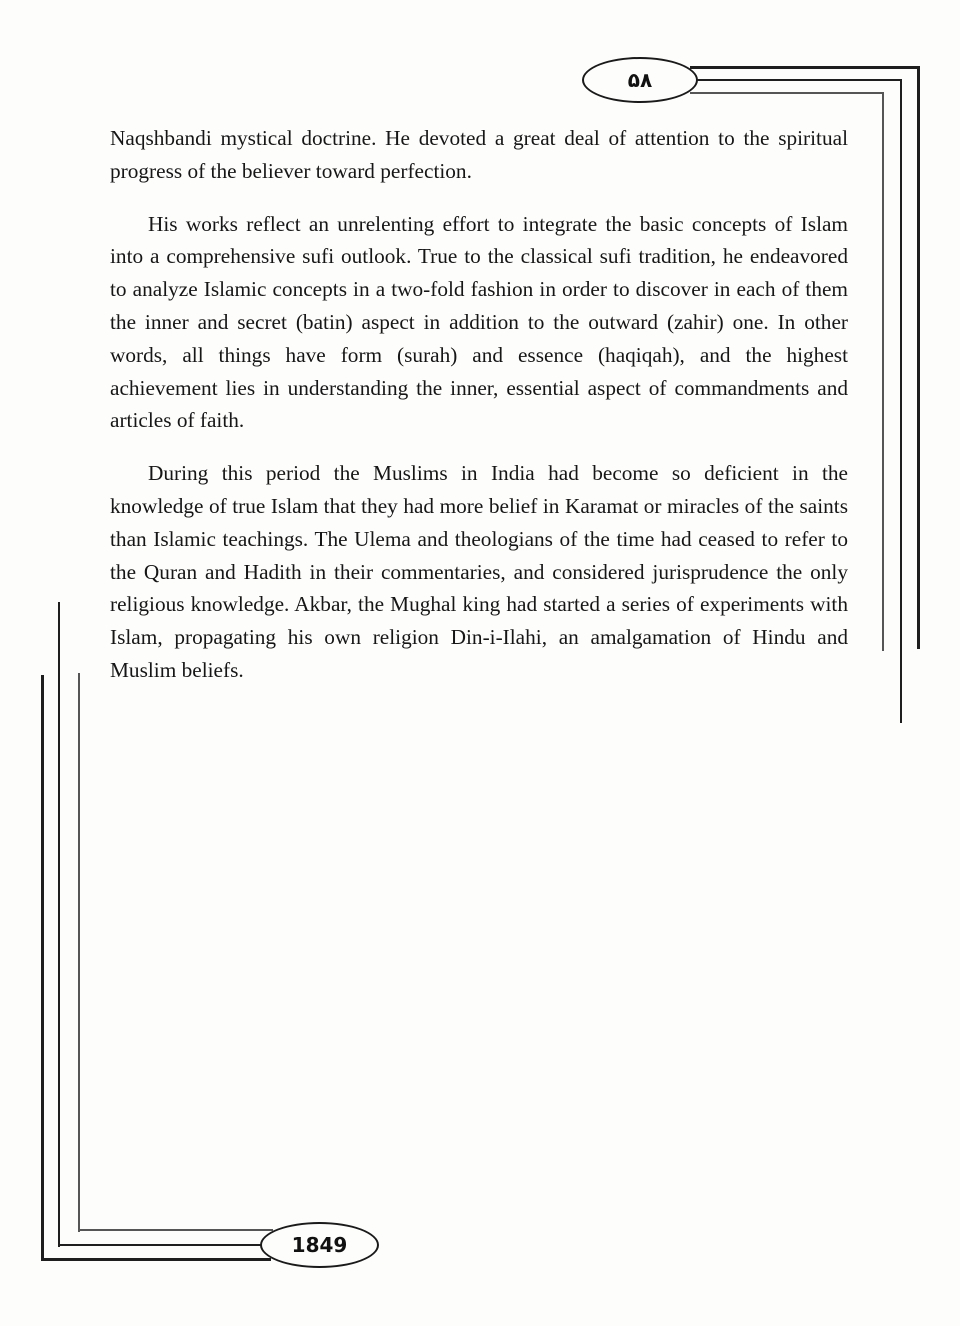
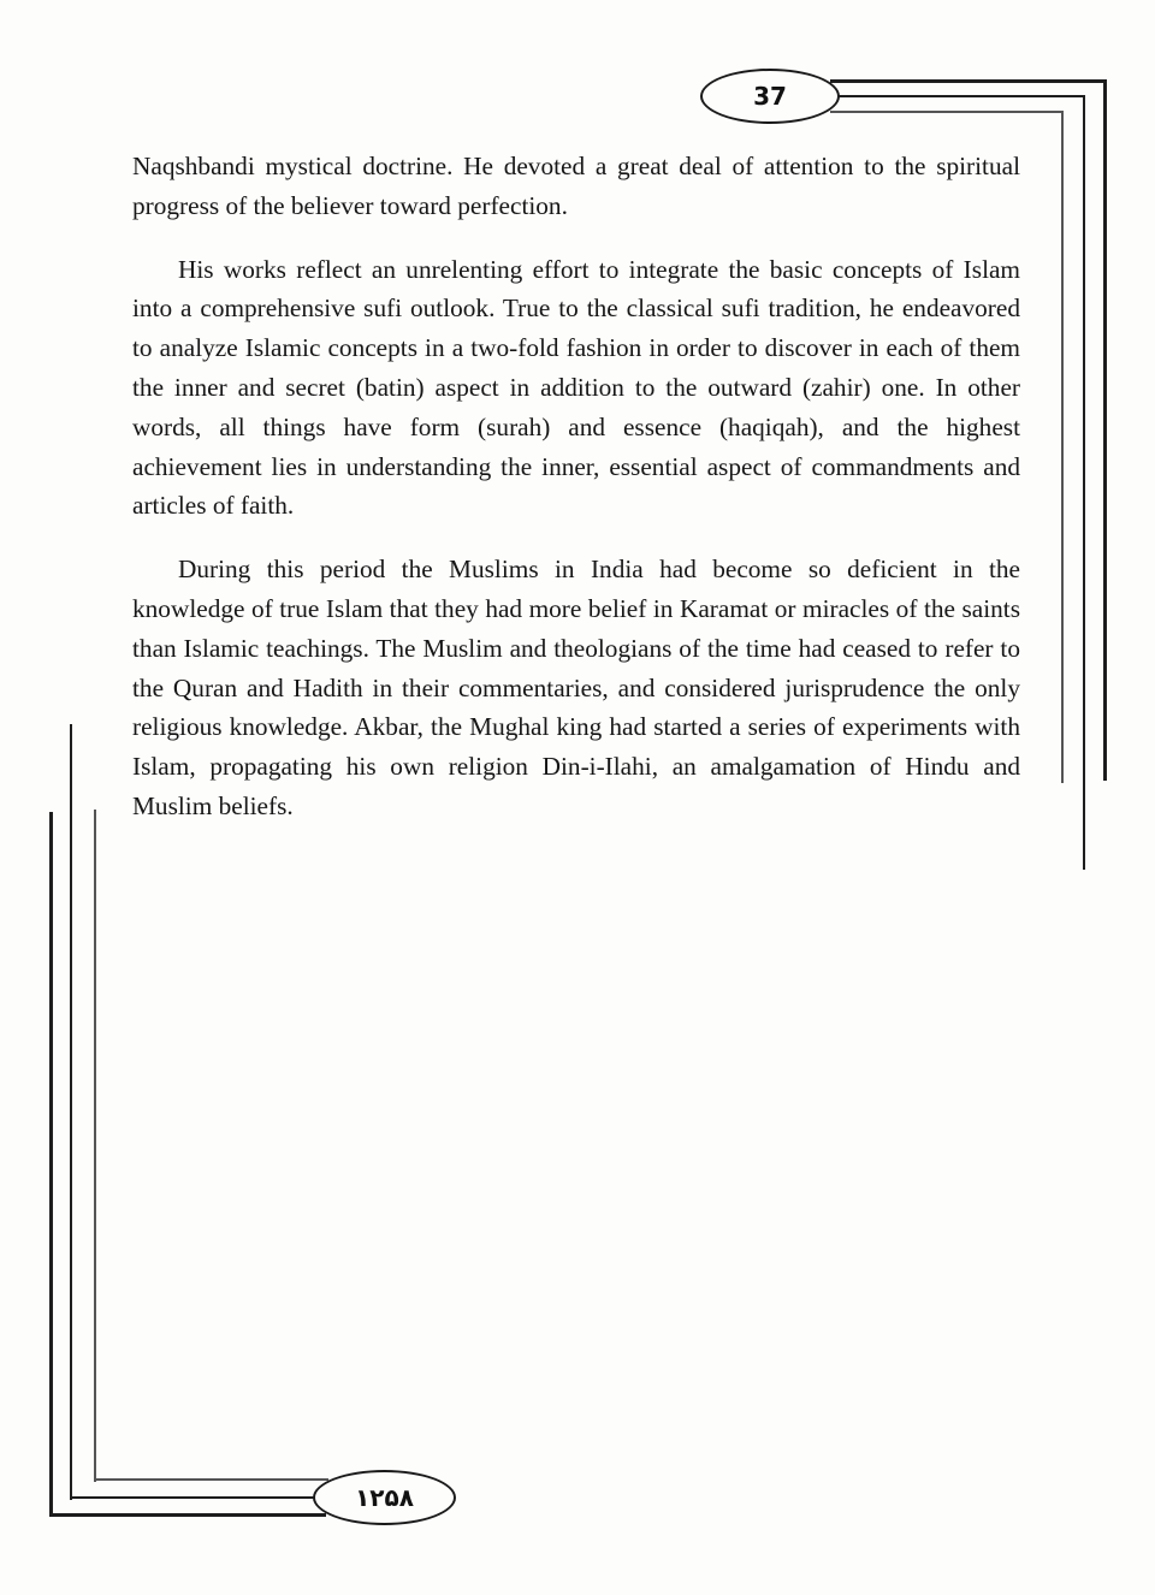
- ۵۸
+ 37
- 1849
+ ۱۲۵۸
  Naqshbandi mystical doctrine. He devoted a great deal of attention to the spiritual progress of the believer toward perfection.
  His works reflect an unrelenting effort to integrate the basic concepts of Islam into a comprehensive sufi outlook. True to the classical sufi tradition, he endeavored to analyze Islamic concepts in a two-fold fashion in order to discover in each of them the inner and secret (batin) aspect in addition to the outward (zahir) one. In other words, all things have form (surah) and essence (haqiqah), and the highest achievement lies in understanding the inner, essential aspect of commandments and articles of faith.
- During this period the Muslims in India had become so deficient in the knowledge of true Islam that they had more belief in Karamat or miracles of the saints than Islamic teachings. The Ulema and theologians of the time had ceased to refer to the Quran and Hadith in their commentaries, and considered jurisprudence the only religious knowledge. Akbar, the Mughal king had started a series of experiments with Islam, propagating his own religion Din-i-Ilahi, an amalgamation of Hindu and Muslim beliefs.
+ During this period the Muslims in India had become so deficient in the knowledge of true Islam that they had more belief in Karamat or miracles of the saints than Islamic teachings. The Muslim and theologians of the time had ceased to refer to the Quran and Hadith in their commentaries, and considered jurisprudence the only religious knowledge. Akbar, the Mughal king had started a series of experiments with Islam, propagating his own religion Din-i-Ilahi, an amalgamation of Hindu and Muslim beliefs.
